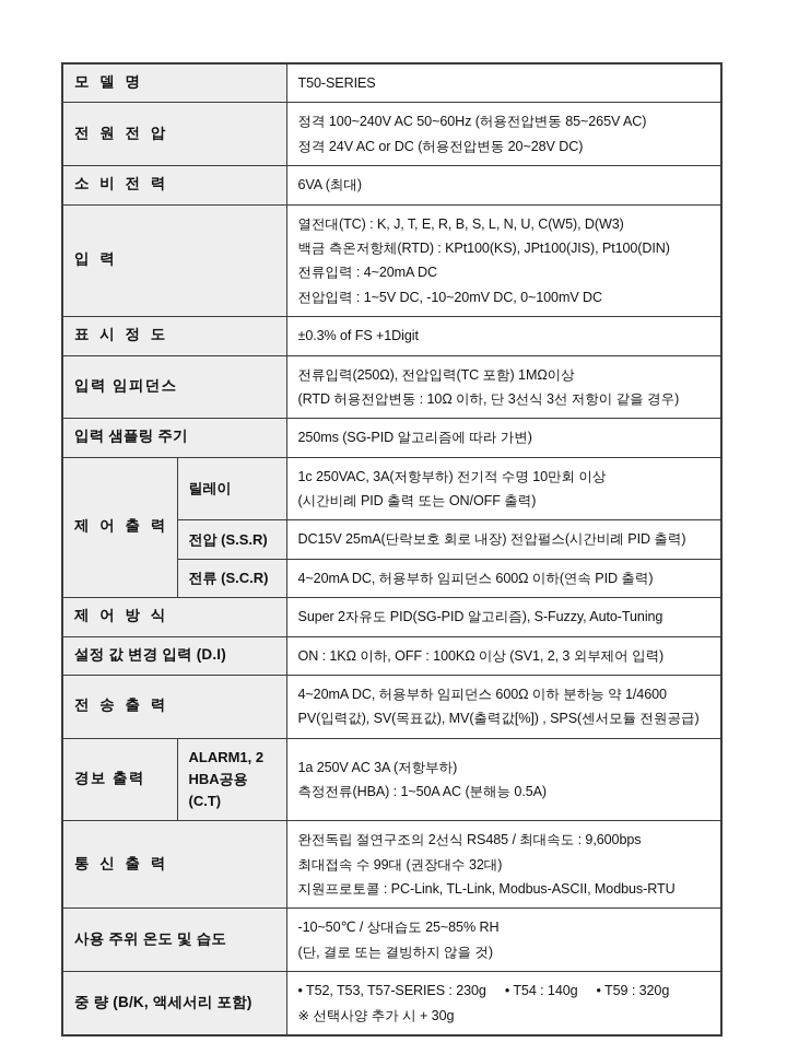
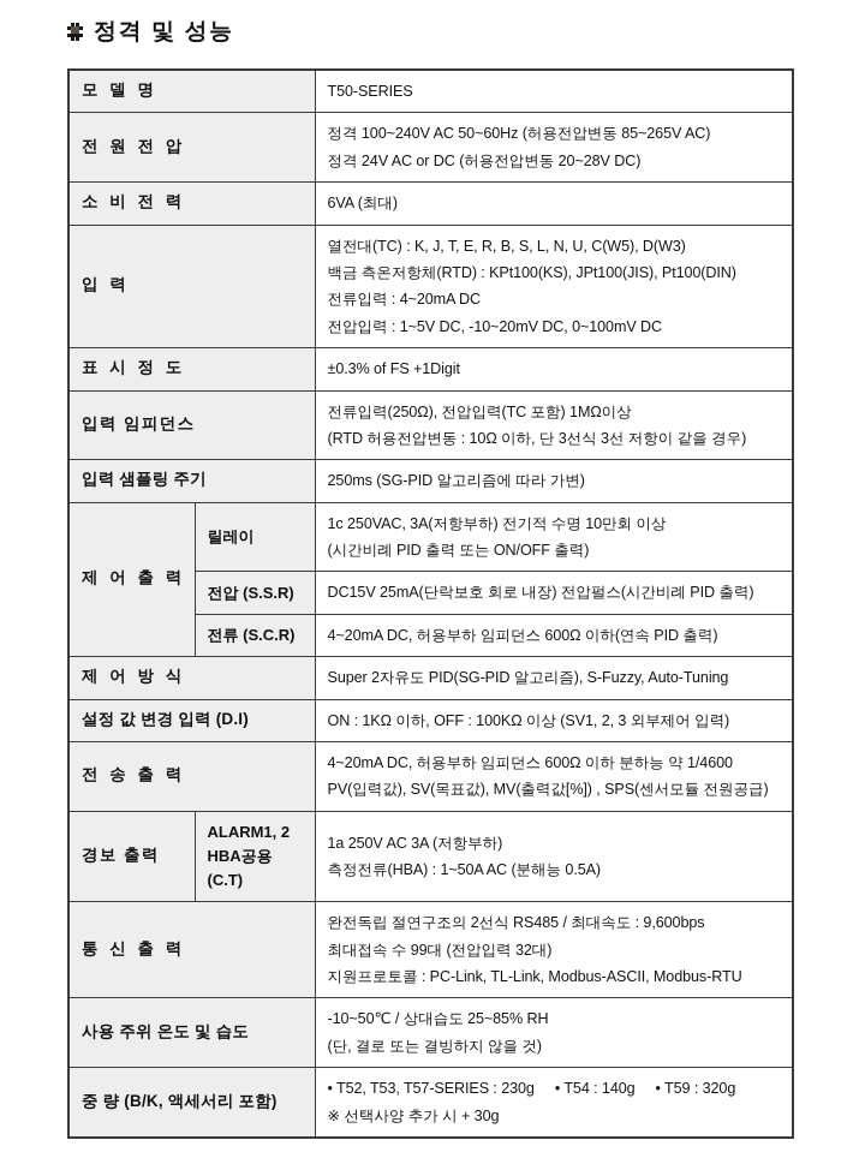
+ 정격 및 성능
  모 델 명	T50-SERIES
  전 원 전 압	정격 100~240V AC 50~60Hz (허용전압변동 85~265V AC)정격 24V AC or DC (허용전압변동 20~28V DC)
  소 비 전 력	6VA (최대)
  입 력	열전대(TC) : K, J, T, E, R, B, S, L, N, U, C(W5), D(W3)백금 측온저항체(RTD) : KPt100(KS), JPt100(JIS), Pt100(DIN)전류입력 : 4~20mA DC전압입력 : 1~5V DC, -10~20mV DC, 0~100mV DC
  표 시 정 도	±0.3% of FS +1Digit
  입력 임피던스	전류입력(250Ω), 전압입력(TC 포함) 1MΩ이상(RTD 허용전압변동 : 10Ω 이하, 단 3선식 3선 저항이 같을 경우)
  입력 샘플링 주기	250ms (SG-PID 알고리즘에 따라 가변)
  제 어 출 력	릴레이	1c 250VAC, 3A(저항부하) 전기적 수명 10만회 이상(시간비례 PID 출력 또는 ON/OFF 출력)
  전압 (S.S.R)	DC15V 25mA(단락보호 회로 내장) 전압펄스(시간비례 PID 출력)
  전류 (S.C.R)	4~20mA DC, 허용부하 임피던스 600Ω 이하(연속 PID 출력)
  제 어 방 식	Super 2자유도 PID(SG-PID 알고리즘), S-Fuzzy, Auto-Tuning
  설정 값 변경 입력 (D.I)	ON : 1KΩ 이하, OFF : 100KΩ 이상 (SV1, 2, 3 외부제어 입력)
  전 송 출 력	4~20mA DC, 허용부하 임피던스 600Ω 이하 분하능 약 1/4600PV(입력값), SV(목표값), MV(출력값[%]) , SPS(센서모듈 전원공급)
  경보 출력	ALARM1, 2HBA공용(C.T)	1a 250V AC 3A (저항부하)측정전류(HBA) : 1~50A AC (분해능 0.5A)
- 통 신 출 력	완전독립 절연구조의 2선식 RS485 / 최대속도 : 9,600bps최대접속 수 99대 (권장대수 32대)지원프로토콜 : PC-Link, TL-Link, Modbus-ASCII, Modbus-RTU
+ 통 신 출 력	완전독립 절연구조의 2선식 RS485 / 최대속도 : 9,600bps최대접속 수 99대 (전압입력 32대)지원프로토콜 : PC-Link, TL-Link, Modbus-ASCII, Modbus-RTU
  사용 주위 온도 및 습도	-10~50℃ / 상대습도 25~85% RH(단, 결로 또는 결빙하지 않을 것)
  중 량 (B/K, 액세서리 포함)	• T52, T53, T57-SERIES : 230g • T54 : 140g • T59 : 320g※ 선택사양 추가 시 + 30g
